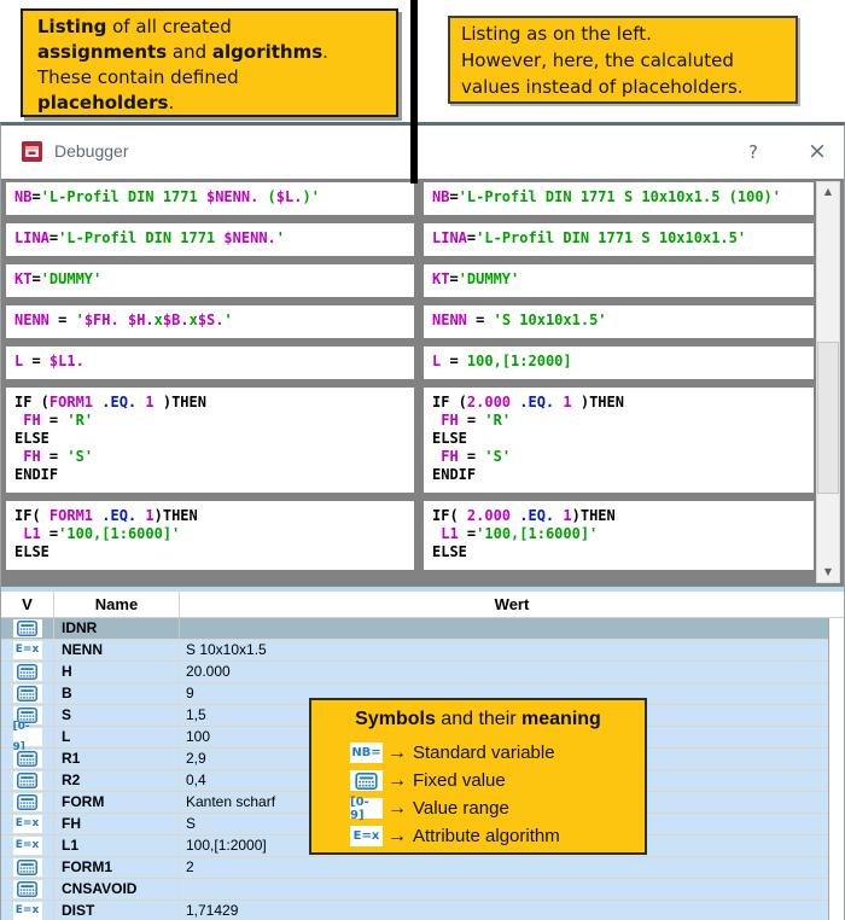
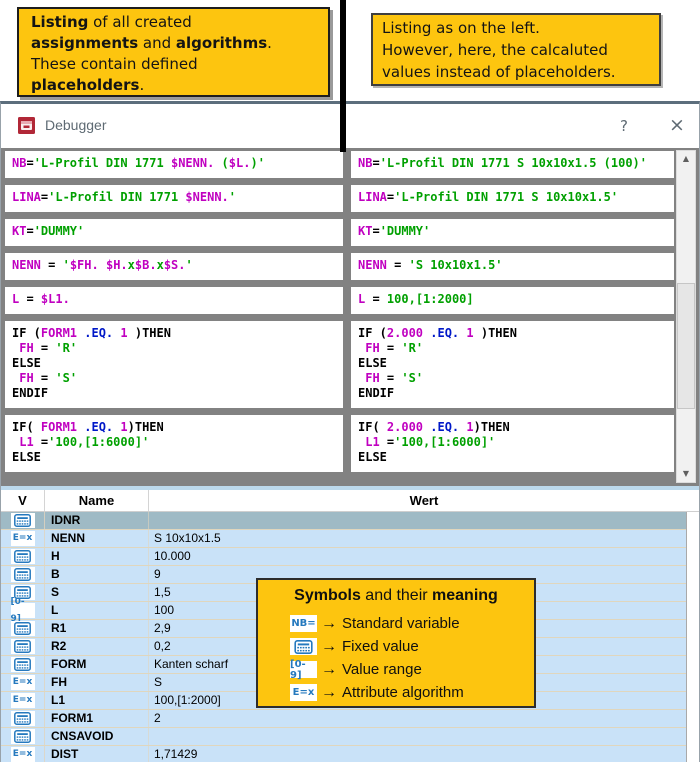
  Listing of all created
  assignments and algorithms.
  These contain defined
  placeholders.
  Listing as on the left.
  However, here, the calcaluted
  values instead of placeholders.
  Debugger
  ?
  ×
  NB='L-Profil DIN 1771 $NENN. ($L.)'
  LINA='L-Profil DIN 1771 $NENN.'
  KT='DUMMY'
  NENN = '$FH. $H.x$B.x$S.'
  L = $L1.
  IF (FORM1 .EQ. 1 )THEN
  FH = 'R'
  ELSE
  FH = 'S'
  ENDIF
  IF( FORM1 .EQ. 1)THEN
  L1 ='100,[1:6000]'
  ELSE
  NB='L-Profil DIN 1771 S 10x10x1.5 (100)'
  LINA='L-Profil DIN 1771 S 10x10x1.5'
  KT='DUMMY'
  NENN = 'S 10x10x1.5'
  L = 100,[1:2000]
  IF (2.000 .EQ. 1 )THEN
  FH = 'R'
  ELSE
  FH = 'S'
  ENDIF
  IF( 2.000 .EQ. 1)THEN
  L1 ='100,[1:6000]'
  ELSE
  ▲
  ▼
  V
  Name
  Wert
  IDNR
  E=x
  NENN
  S 10x10x1.5
  H
- 20.000
+ 10.000
  B
  9
  S
  1,5
  [0-9]
  L
  100
  R1
  2,9
  R2
- 0,4
+ 0,2
  FORM
  Kanten scharf
  E=x
  FH
  S
  E=x
  L1
  100,[1:2000]
  FORM1
  2
  CNSAVOID
  E=x
  DIST
  1,71429
  Symbols and their meaning
  NB=
  →
  Standard variable
  →
  Fixed value
  [0-9]
  →
  Value range
  E=x
  →
  Attribute algorithm
